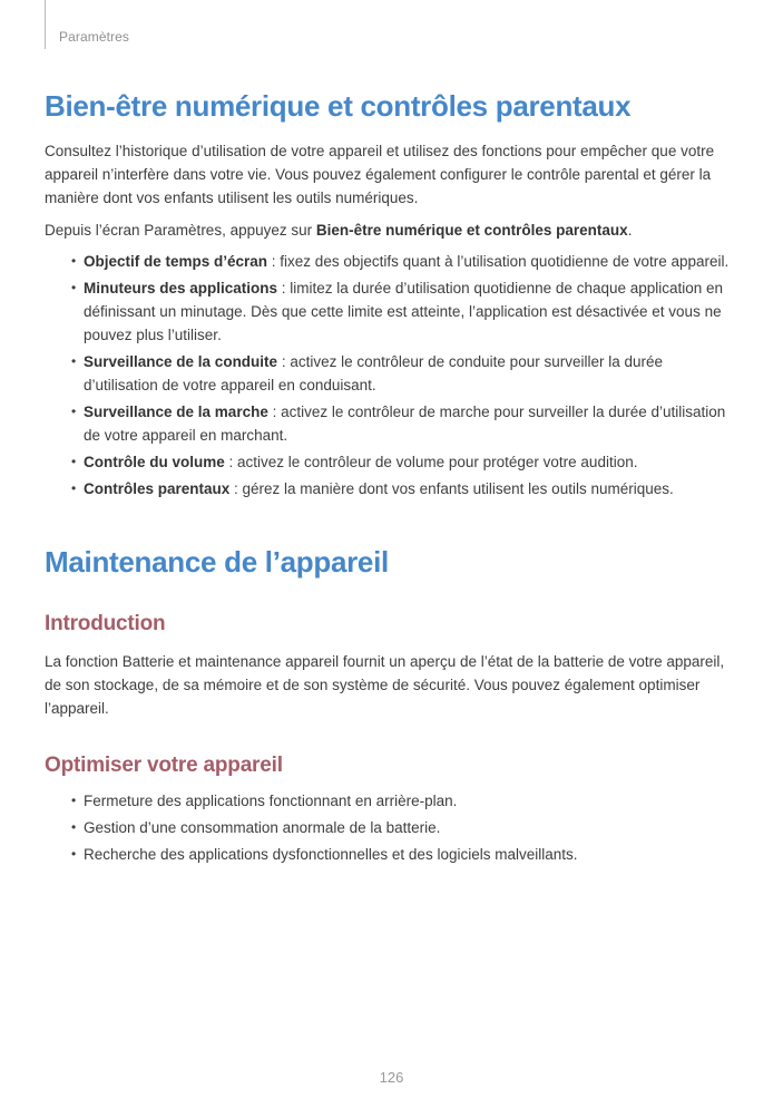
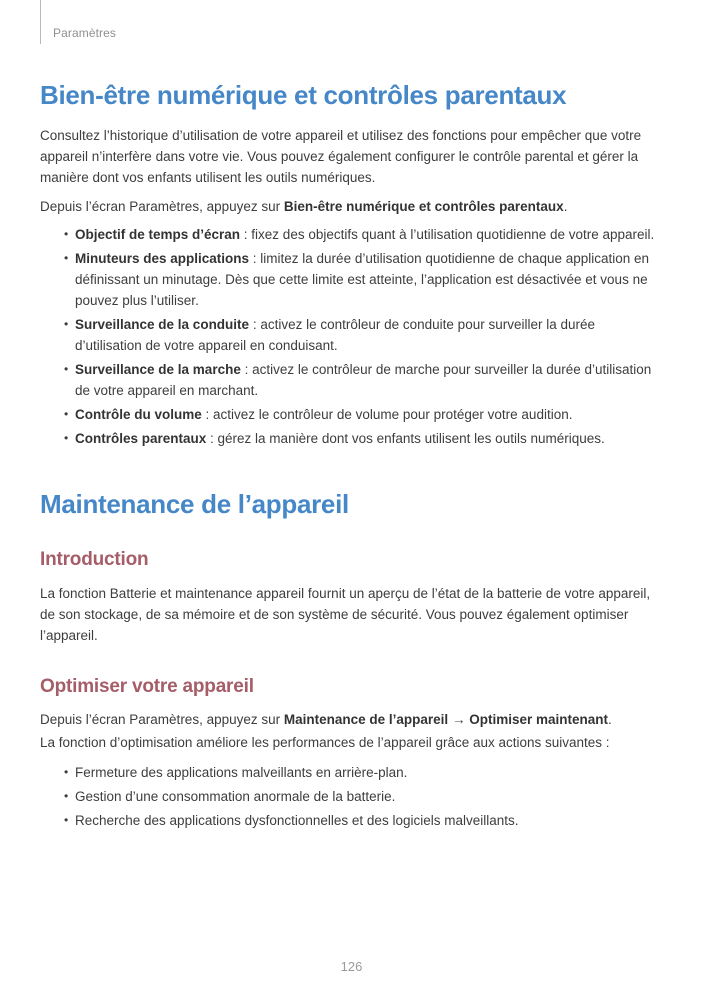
  Paramètres
  Bien-être numérique et contrôles parentaux
  Consultez l’historique d’utilisation de votre appareil et utilisez des fonctions pour empêcher que votre appareil n’interfère dans votre vie. Vous pouvez également configurer le contrôle parental et gérer la manière dont vos enfants utilisent les outils numériques.
  Depuis l’écran Paramètres, appuyez sur Bien-être numérique et contrôles parentaux.
  •
  Objectif de temps d’écran : fixez des objectifs quant à l’utilisation quotidienne de votre appareil.
  •
  Minuteurs des applications : limitez la durée d’utilisation quotidienne de chaque application en définissant un minutage. Dès que cette limite est atteinte, l’application est désactivée et vous ne pouvez plus l’utiliser.
  •
  Surveillance de la conduite : activez le contrôleur de conduite pour surveiller la durée d’utilisation de votre appareil en conduisant.
  •
  Surveillance de la marche : activez le contrôleur de marche pour surveiller la durée d’utilisation de votre appareil en marchant.
  •
  Contrôle du volume : activez le contrôleur de volume pour protéger votre audition.
  •
  Contrôles parentaux : gérez la manière dont vos enfants utilisent les outils numériques.
  Maintenance de l’appareil
  Introduction
  La fonction Batterie et maintenance appareil fournit un aperçu de l’état de la batterie de votre appareil, de son stockage, de sa mémoire et de son système de sécurité. Vous pouvez également optimiser l’appareil.
  Optimiser votre appareil
+ Depuis l’écran Paramètres, appuyez sur Maintenance de l’appareil → Optimiser maintenant.
+ La fonction d’optimisation améliore les performances de l’appareil grâce aux actions suivantes :
  •
- Fermeture des applications fonctionnant en arrière-plan.
+ Fermeture des applications malveillants en arrière-plan.
  •
  Gestion d’une consommation anormale de la batterie.
  •
  Recherche des applications dysfonctionnelles et des logiciels malveillants.
  126
